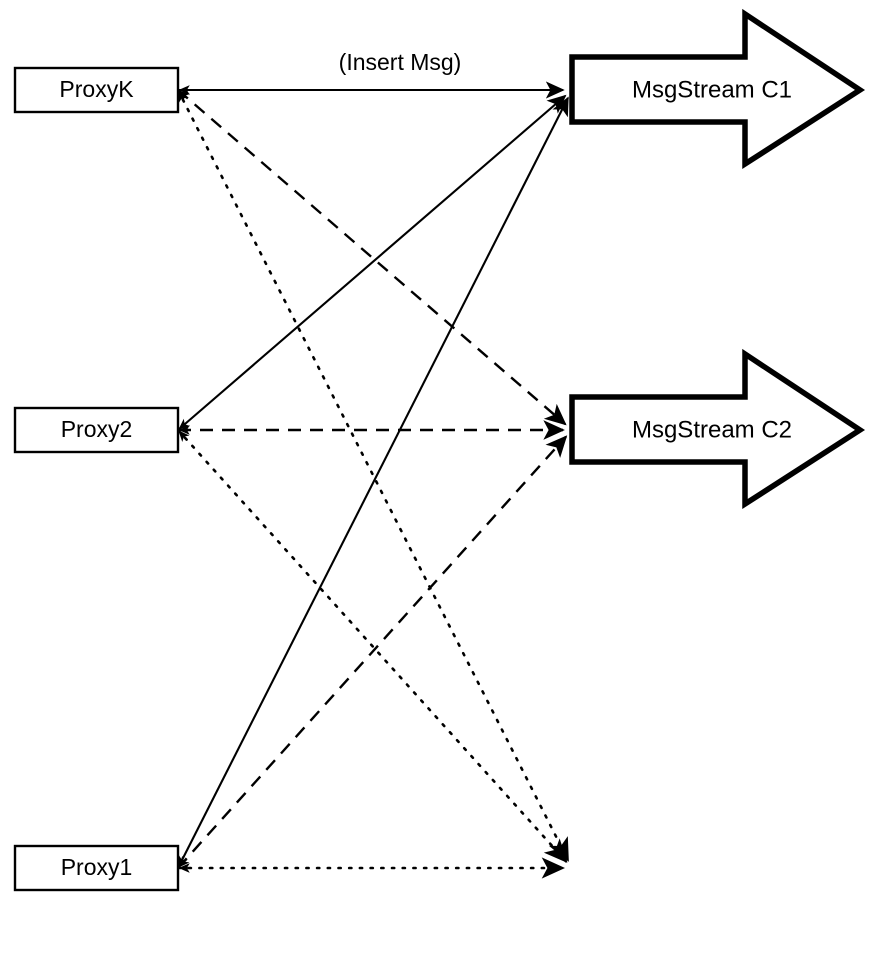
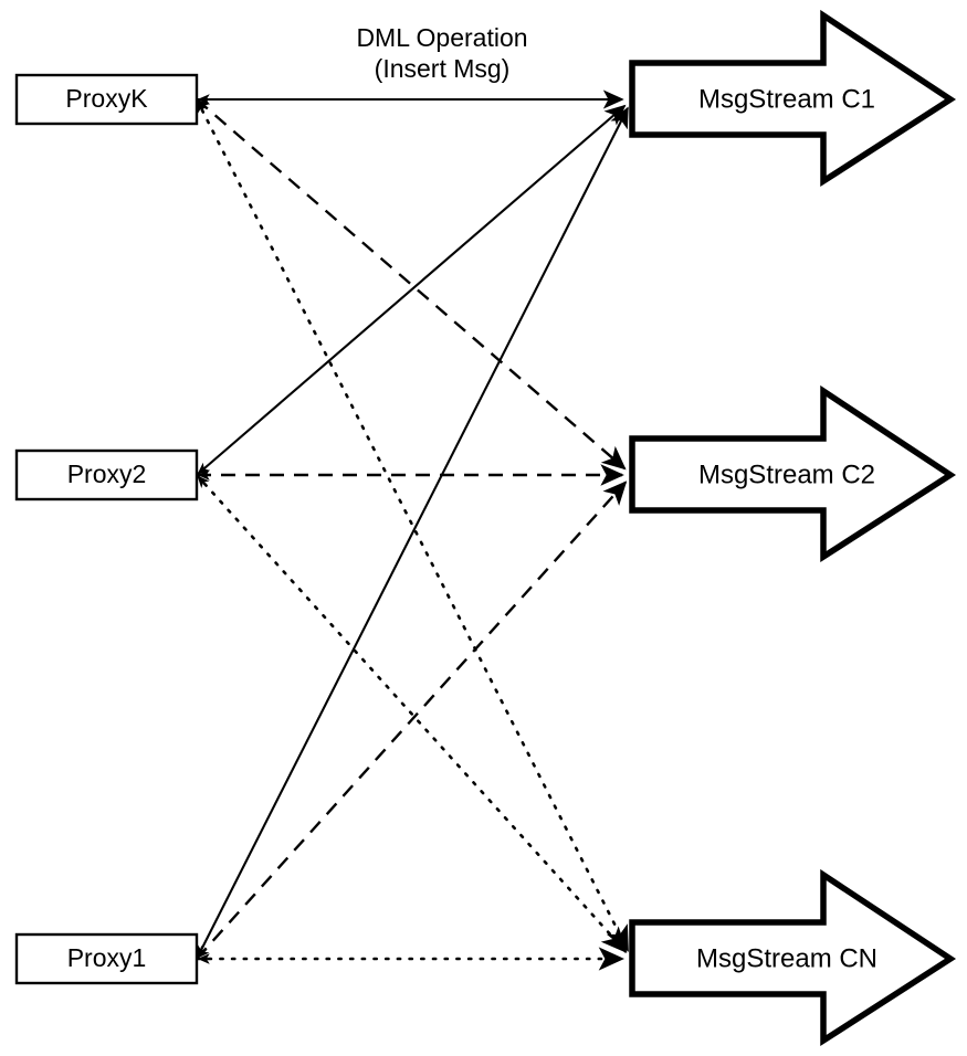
  ProxyK
  Proxy2
  Proxy1
  MsgStream C1
  MsgStream C2
+ MsgStream CN
+ DML Operation
  (Insert Msg)
